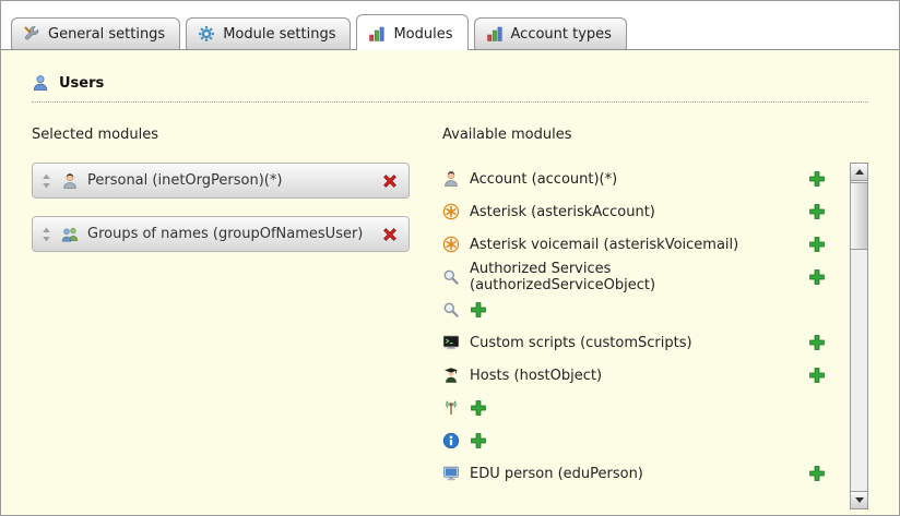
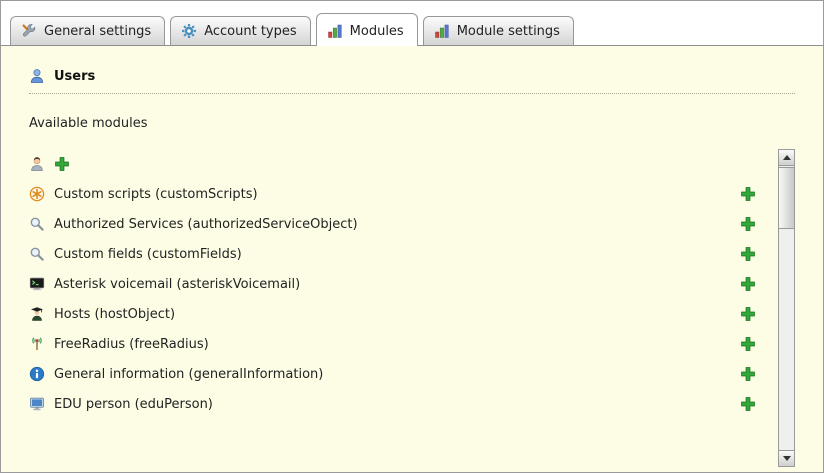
  General settings
- Module settings
+ Account types
  Modules
- Account types
+ Module settings
  Users
- Selected modules
- Personal (inetOrgPerson)(*)
- Groups of names (groupOfNamesUser)
  Available modules
- Account (account)(*)
- Asterisk (asteriskAccount)
- Asterisk voicemail (asteriskVoicemail)
+ Custom scripts (customScripts)
  Authorized Services (authorizedServiceObject)
+ Custom fields (customFields)
- Custom scripts (customScripts)
+ Asterisk voicemail (asteriskVoicemail)
  Hosts (hostObject)
+ FreeRadius (freeRadius)
+ General information (generalInformation)
  EDU person (eduPerson)
